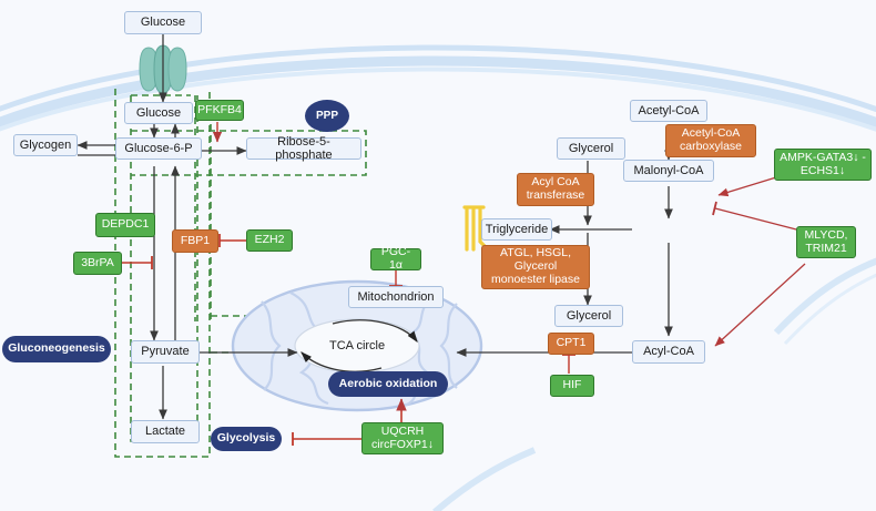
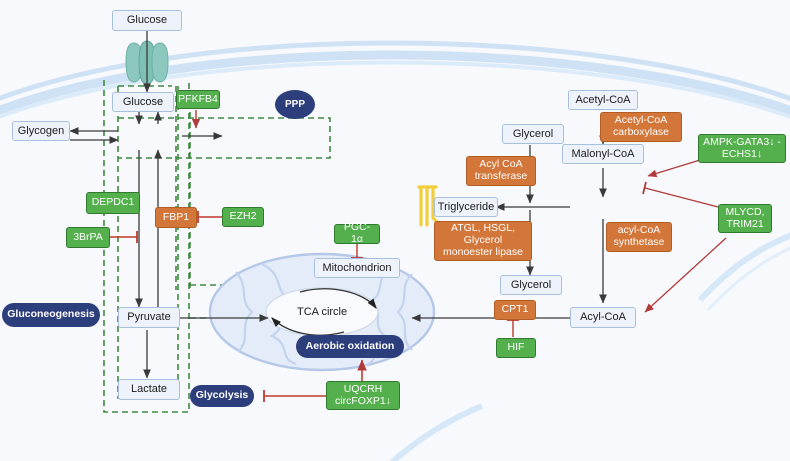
  Glucose
  Glucose
  Glycogen
- Glucose-6-P
- Ribose-5-phosphate
  Pyruvate
  Lactate
  Mitochondrion
  TCA circle
  Acetyl-CoA
  Malonyl-CoA
  Glycerol
  Triglyceride
  Glycerol
  Acyl-CoA
  PFKFB4
  DEPDC1
  3BrPA
  EZH2
  PGC-1α
  UQCRH
  circFOXP1↓
  HIF
  AMPK-GATA3↓ -
  ECHS1↓
  MLYCD,
  TRIM21
  FBP1
  Acetyl-CoA
  carboxylase
  Acyl CoA
  transferase
  ATGL, HSGL,
  Glycerol
  monoester lipase
+ acyl-CoA
+ synthetase
  CPT1
  PPP
  Gluconeogenesis
  Aerobic oxidation
  Glycolysis
